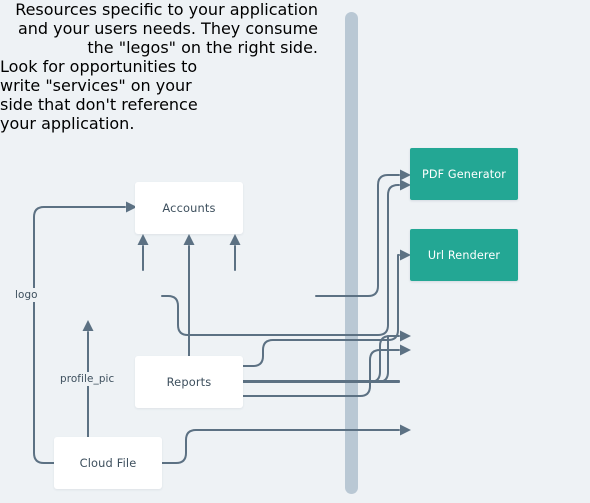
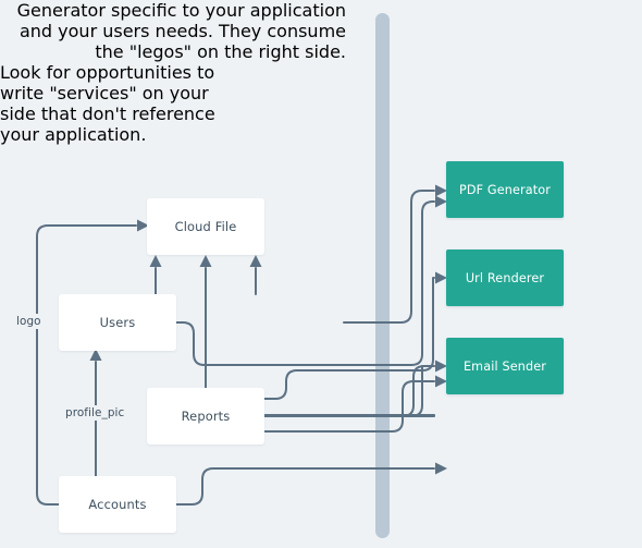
- Resources specific to your application and your users needs. They consume the "legos" on the right side.
+ Generator specific to your application and your users needs. They consume the "legos" on the right side.
  Look for opportunities to write "services" on your side that don't reference your application.
- Accounts
+ Cloud File
+ Users
  Reports
- Cloud File
+ Accounts
  PDF Generator
  Url Renderer
+ Email Sender
  logo
  profile_pic
